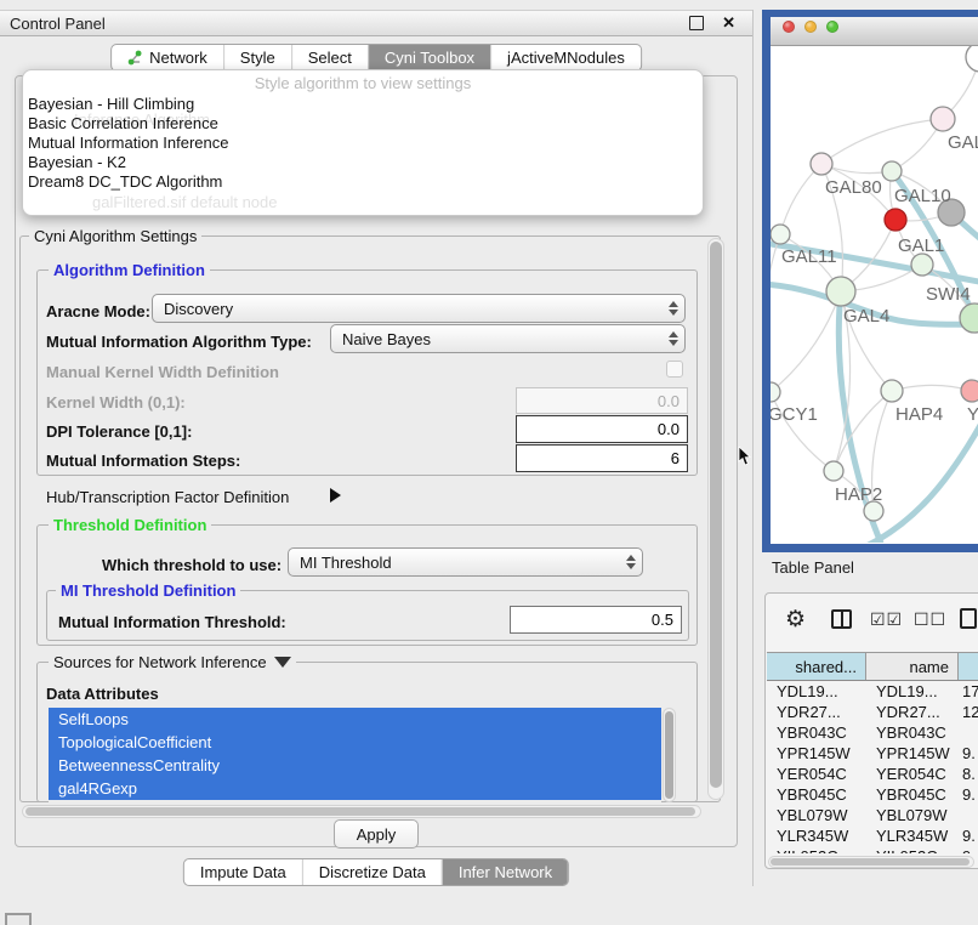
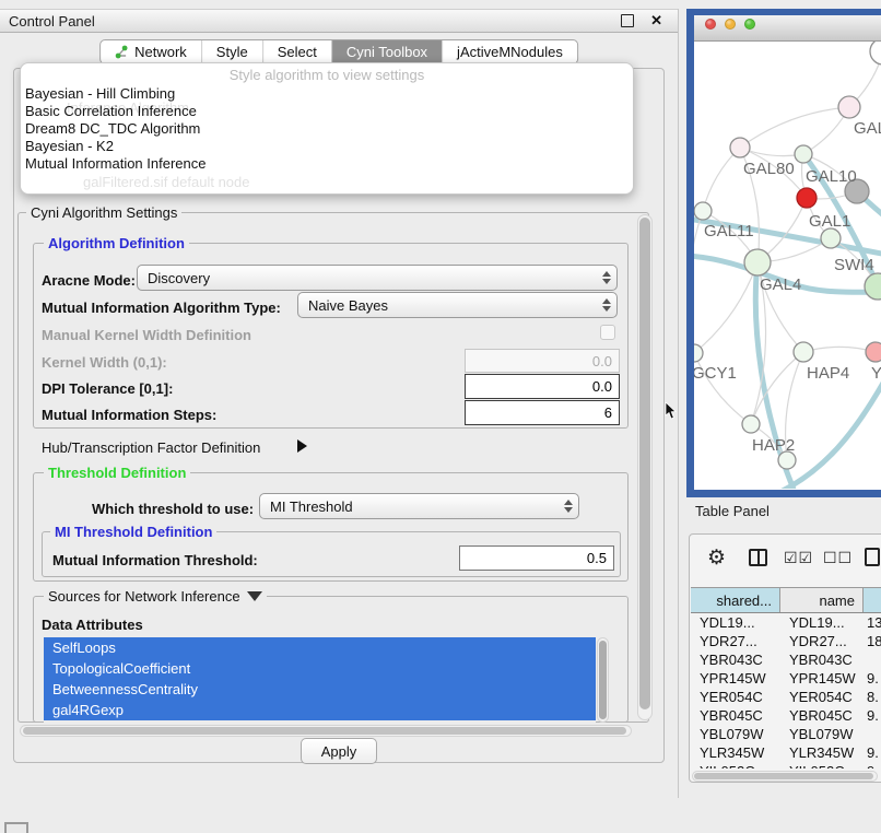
  Control Panel
  ✕
  Network
  Style
  Select
  Cyni Toolbox
  jActiveMNodules
  Cyni Algorithm Settings
  Algorithm Definition
  Aracne Mode:
  Discovery
  Mutual Information Algorithm Type:
  Naive Bayes
  Manual Kernel Width Definition
  Kernel Width (0,1):
  0.0
  DPI Tolerance [0,1]:
  0.0
  Mutual Information Steps:
  6
  Hub/Transcription Factor Definition
  Threshold Definition
  Which threshold to use:
  MI Threshold
  MI Threshold Definition
  Mutual Information Threshold:
  0.5
  Sources for Network Inference
  Data Attributes
  SelfLoops
  TopologicalCoefficient
  BetweennessCentrality
  gal4RGexp
  Apply
- Impute Data
- Discretize Data
- Infer Network
  Inference Algorithm
  galFiltered.sif default node
  Style algorithm to view settings
  Bayesian - Hill Climbing
  Basic Correlation Inference
- Mutual Information Inference
+ Dream8 DC_TDC Algorithm
  Bayesian - K2
- Dream8 DC_TDC Algorithm
+ Mutual Information Inference
  GAL80
  GAL10
  GAL1
  SWI4
  GAL11
  GAL4
  GCY1
  HAP4
  Y
  HAP2
  Table Panel
  ⚙
  ☑☑
  ☐☐
  shared...
  name
  YDL19...
  YDL19...
- 17
+ 13
  YDR27...
  YDR27...
- 12
+ 18
  YBR043C
  YBR043C
  YPR145W
  YPR145W
  9.
  YER054C
  YER054C
  8.
  YBR045C
  YBR045C
  9.
  YBL079W
  YBL079W
  YLR345W
  YLR345W
  9.
